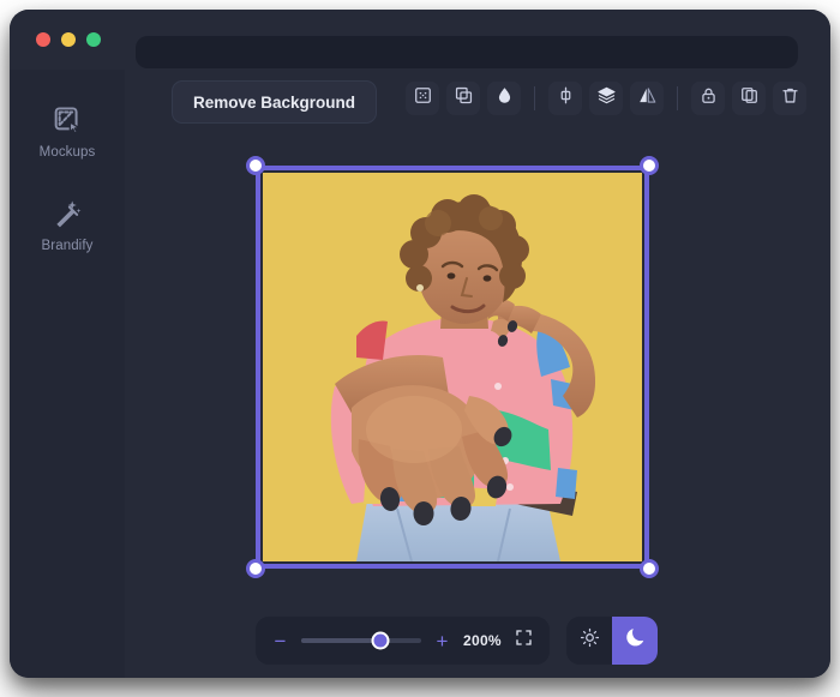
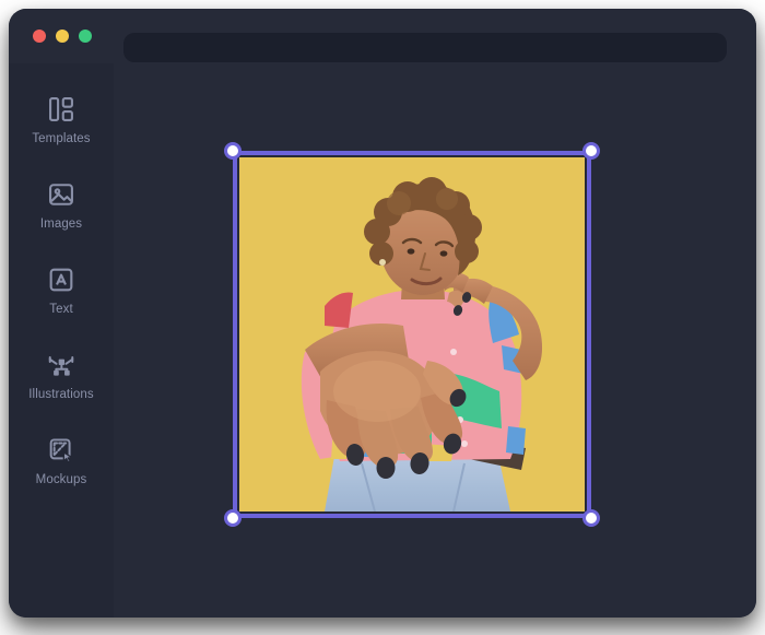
+ Templates
+ Images
+ Text
+ Illustrations
  Mockups
- Brandify
- Remove Background
- −
- +
- 200%
